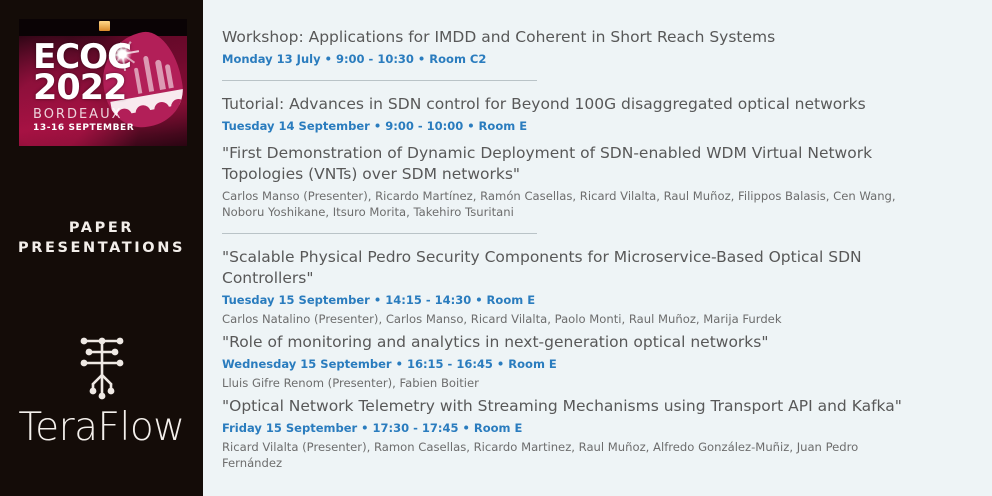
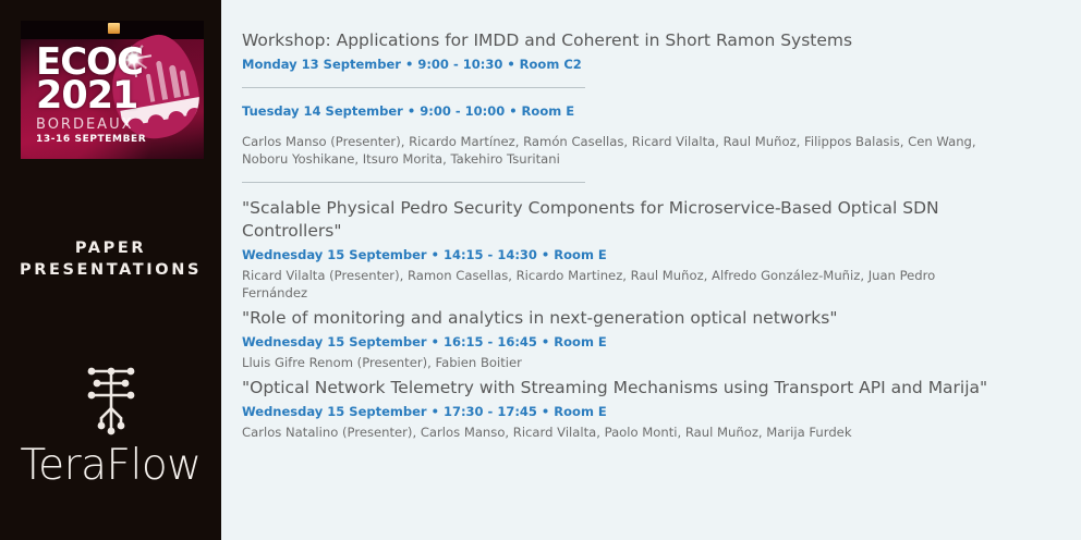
  ECOC
- 2022
+ 2021
  BORDEAUX
  13-16 SEPTEMBER
  PAPER
  PRESENTATIONS
  TeraFlow
- Workshop: Applications for IMDD and Coherent in Short Reach Systems
+ Workshop: Applications for IMDD and Coherent in Short Ramon Systems
- Monday 13 July • 9:00 - 10:30 • Room C2
+ Monday 13 September • 9:00 - 10:30 • Room C2
- Tutorial: Advances in SDN control for Beyond 100G disaggregated optical networks
  Tuesday 14 September • 9:00 - 10:00 • Room E
- "First Demonstration of Dynamic Deployment of SDN-enabled WDM Virtual Network Topologies (VNTs) over SDM networks"
  Carlos Manso (Presenter), Ricardo Martínez, Ramón Casellas, Ricard Vilalta, Raul Muñoz, Filippos Balasis, Cen Wang, Noboru Yoshikane, Itsuro Morita, Takehiro Tsuritani
  "Scalable Physical Pedro Security Components for Microservice-Based Optical SDN Controllers"
- Tuesday 15 September • 14:15 - 14:30 • Room E
+ Wednesday 15 September • 14:15 - 14:30 • Room E
- Carlos Natalino (Presenter), Carlos Manso, Ricard Vilalta, Paolo Monti, Raul Muñoz, Marija Furdek
+ Ricard Vilalta (Presenter), Ramon Casellas, Ricardo Martinez, Raul Muñoz, Alfredo González-Muñiz, Juan Pedro Fernández
  "Role of monitoring and analytics in next-generation optical networks"
  Wednesday 15 September • 16:15 - 16:45 • Room E
  Lluis Gifre Renom (Presenter), Fabien Boitier
- "Optical Network Telemetry with Streaming Mechanisms using Transport API and Kafka"
+ "Optical Network Telemetry with Streaming Mechanisms using Transport API and Marija"
- Friday 15 September • 17:30 - 17:45 • Room E
+ Wednesday 15 September • 17:30 - 17:45 • Room E
- Ricard Vilalta (Presenter), Ramon Casellas, Ricardo Martinez, Raul Muñoz, Alfredo González-Muñiz, Juan Pedro Fernández
+ Carlos Natalino (Presenter), Carlos Manso, Ricard Vilalta, Paolo Monti, Raul Muñoz, Marija Furdek
